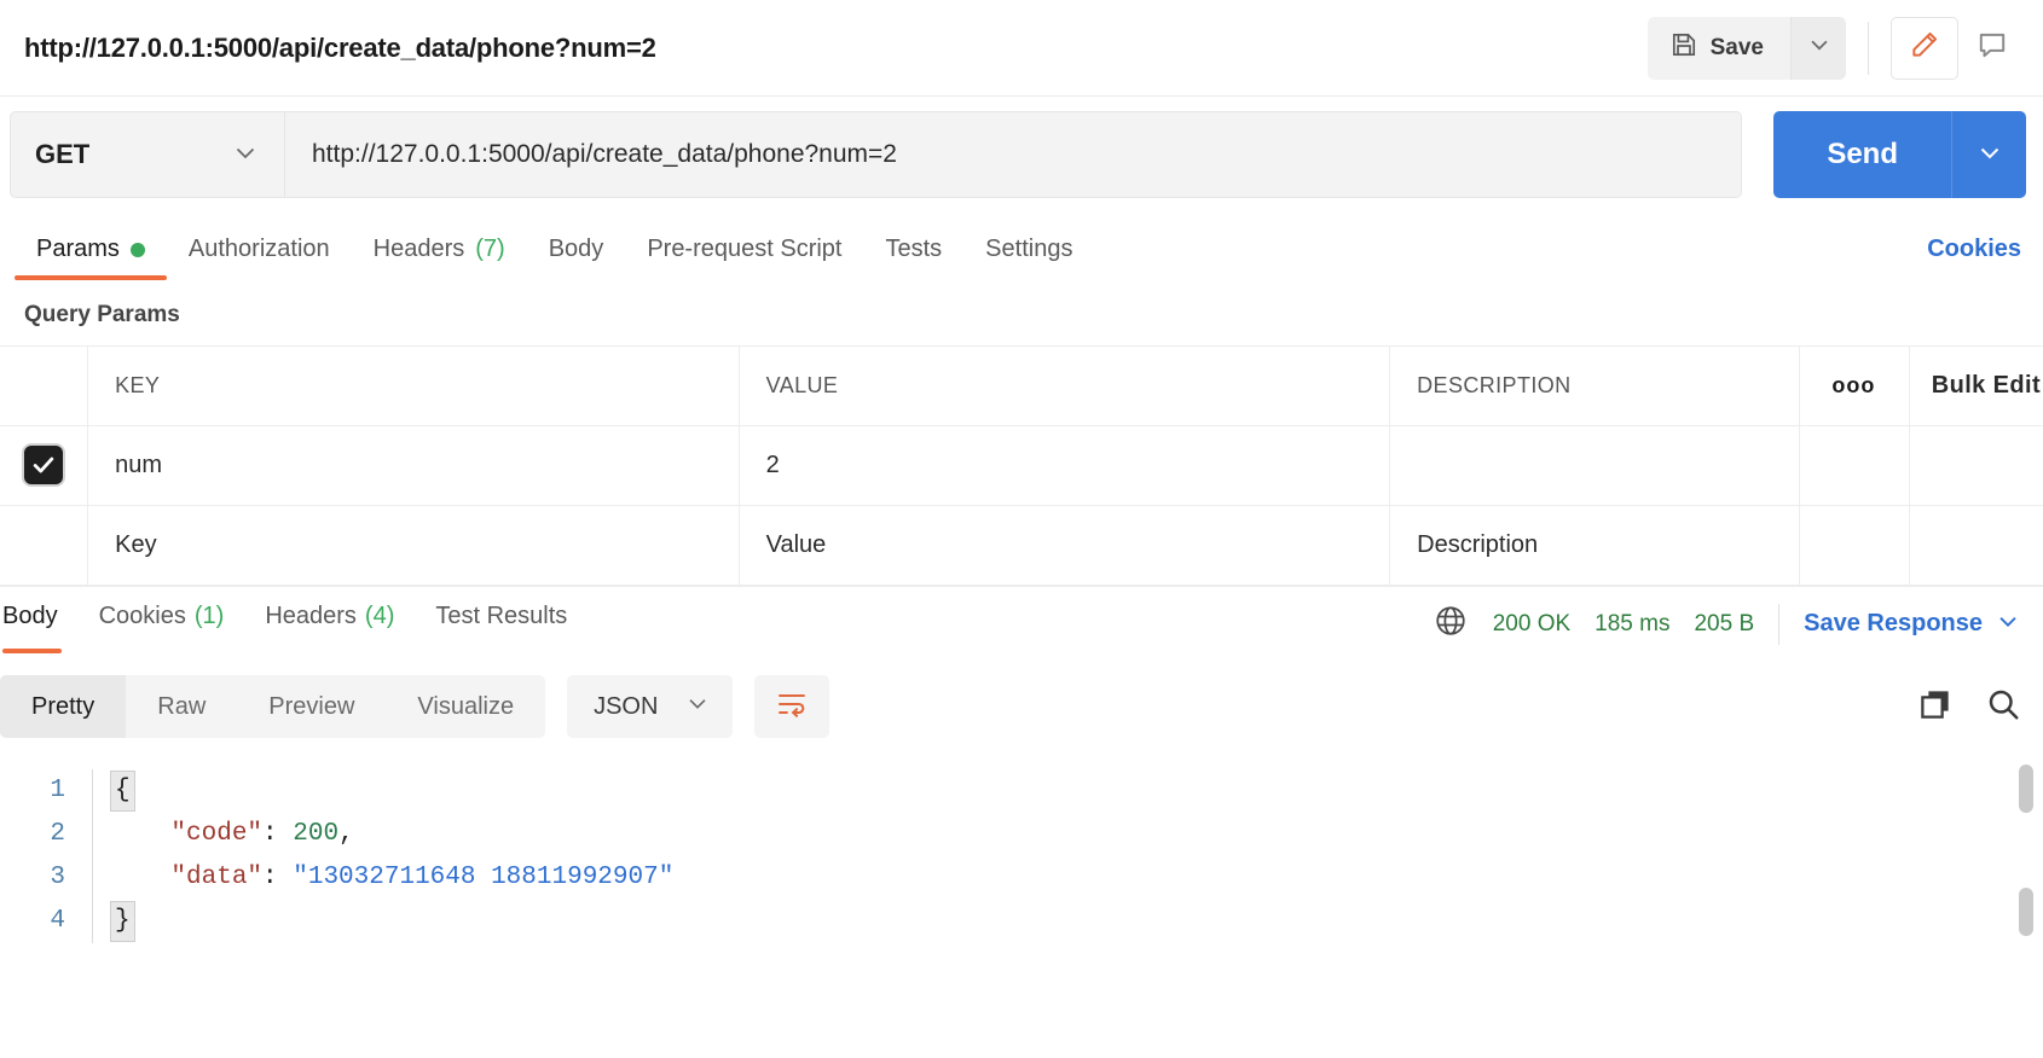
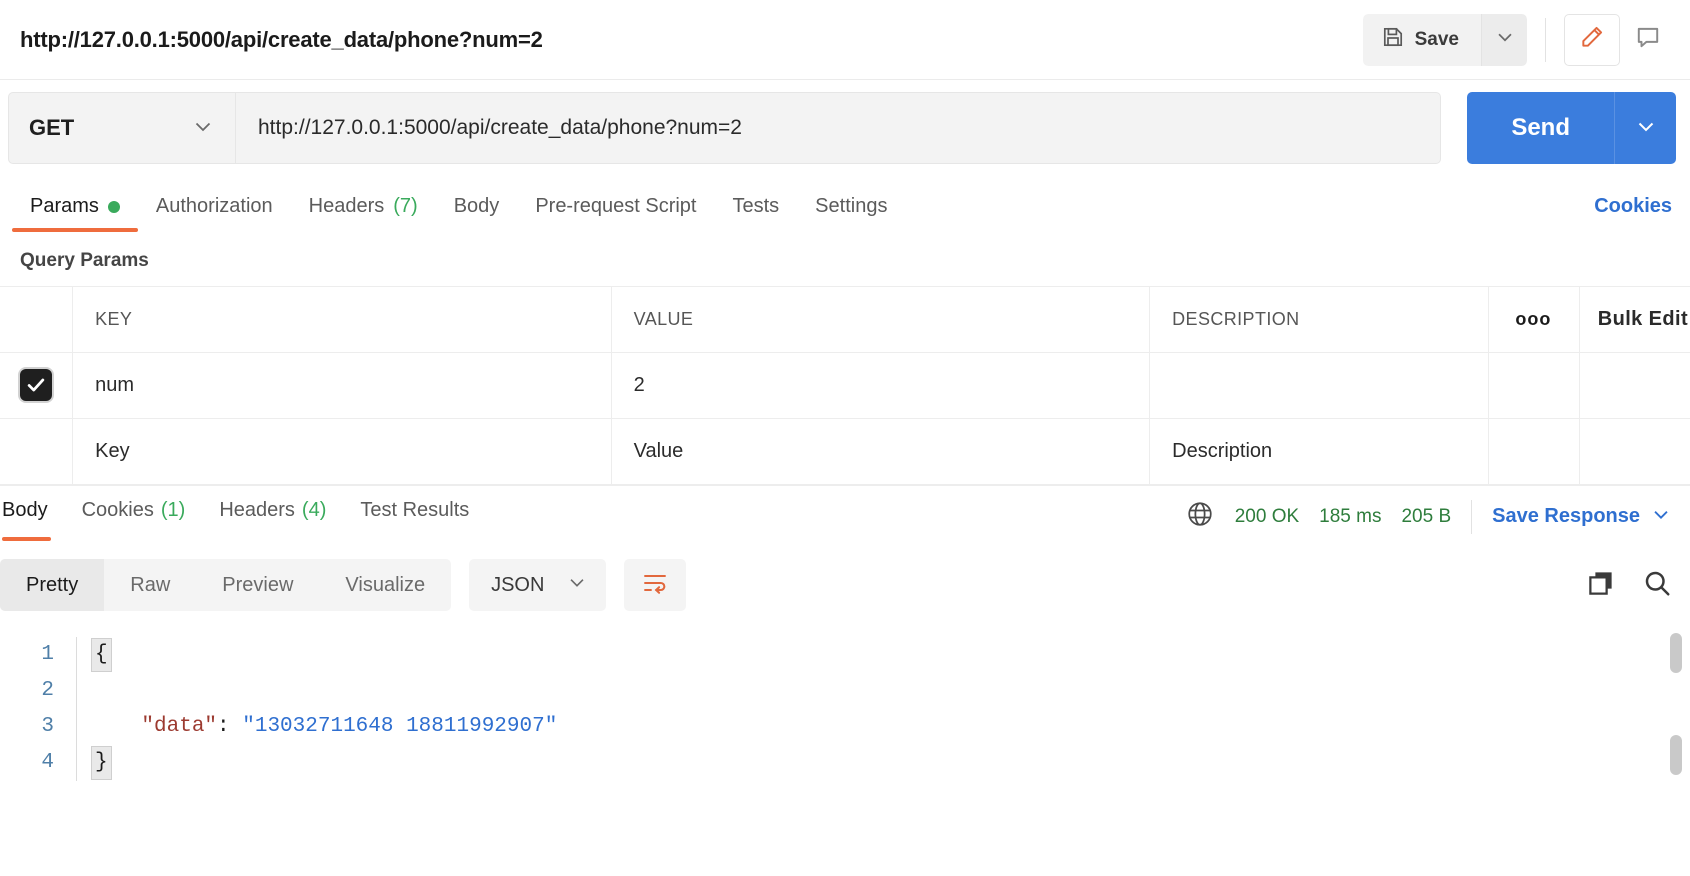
  http://127.0.0.1:5000/api/create_data/phone?num=2
  Save
  GET
  http://127.0.0.1:5000/api/create_data/phone?num=2
  Send
  Params
  Authorization
  Headers
  (7)
  Body
  Pre-request Script
  Tests
  Settings
  Cookies
  Query Params
  	KEY	VALUE	DESCRIPTION	ooo	Bulk Edit
  	num	2
  	Key	Value	Description
  Body
  Cookies
  (1)
  Headers
  (4)
  Test Results
  200 OK
  185 ms
  205 B
  Save Response
  Pretty
  Raw
  Preview
  Visualize
  JSON
  1
  {
  2
- "code": 200,
  3
  "data": "13032711648 18811992907"
  4
  }
